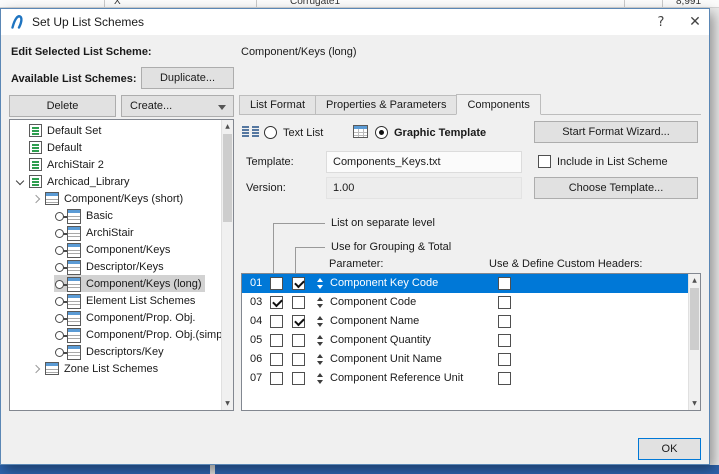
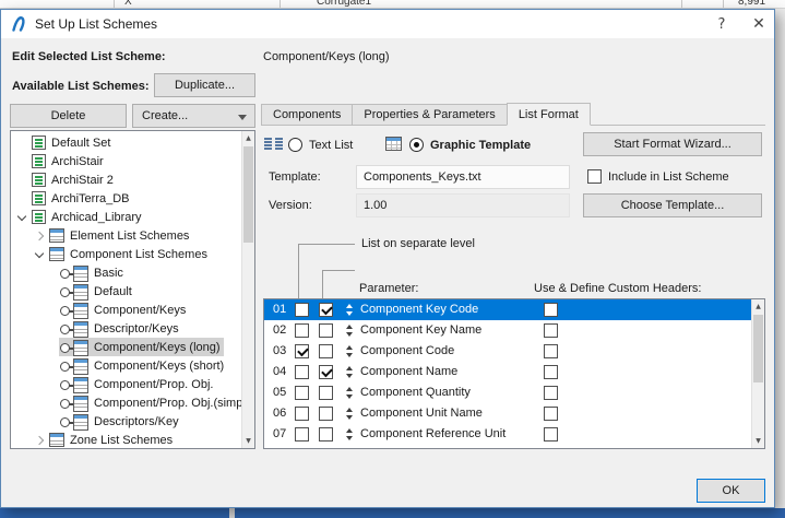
  X
  Corrugate1
  8,991
  Set Up List Schemes
  ?
  ✕
  Edit Selected List Scheme:
  Component/Keys (long)
  Available List Schemes:
  Duplicate...
  Delete
  Create...
  Default Set
- Default
+ ArchiStair
  ArchiStair 2
+ ArchiTerra_DB
  Archicad_Library
- Component/Keys (short)
+ Element List Schemes
+ Component List Schemes
  Basic
- ArchiStair
+ Default
  Component/Keys
  Descriptor/Keys
  Component/Keys (long)
- Element List Schemes
+ Component/Keys (short)
  Component/Prop. Obj.
  Component/Prop. Obj.(simp
  Descriptors/Key
  Zone List Schemes
- List Format
+ Components
  Properties & Parameters
- Components
+ List Format
  Text List
  Graphic Template
  Start Format Wizard...
  Template:
  Components_Keys.txt
  Include in List Scheme
  Version:
  1.00
  Choose Template...
  List on separate level
- Use for Grouping & Total
  Parameter:
  Use & Define Custom Headers:
  01
  Component Key Code
+ 02
+ Component Key Name
  03
  Component Code
  04
  Component Name
  05
  Component Quantity
  06
  Component Unit Name
  07
  Component Reference Unit
  OK
